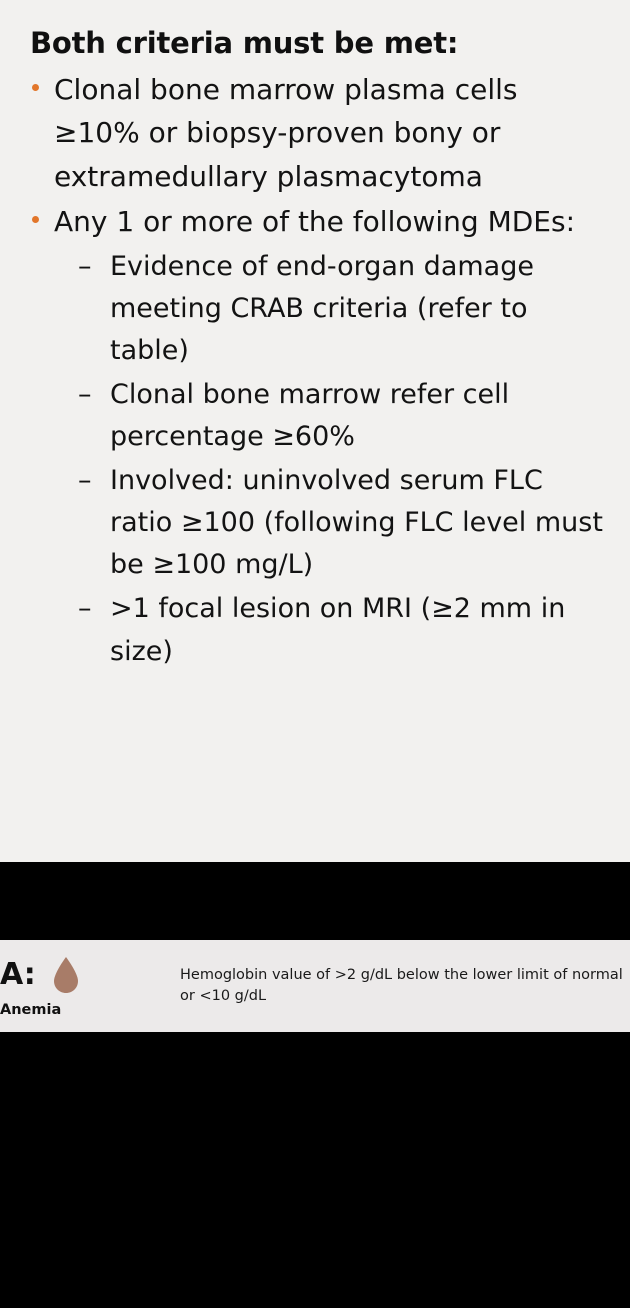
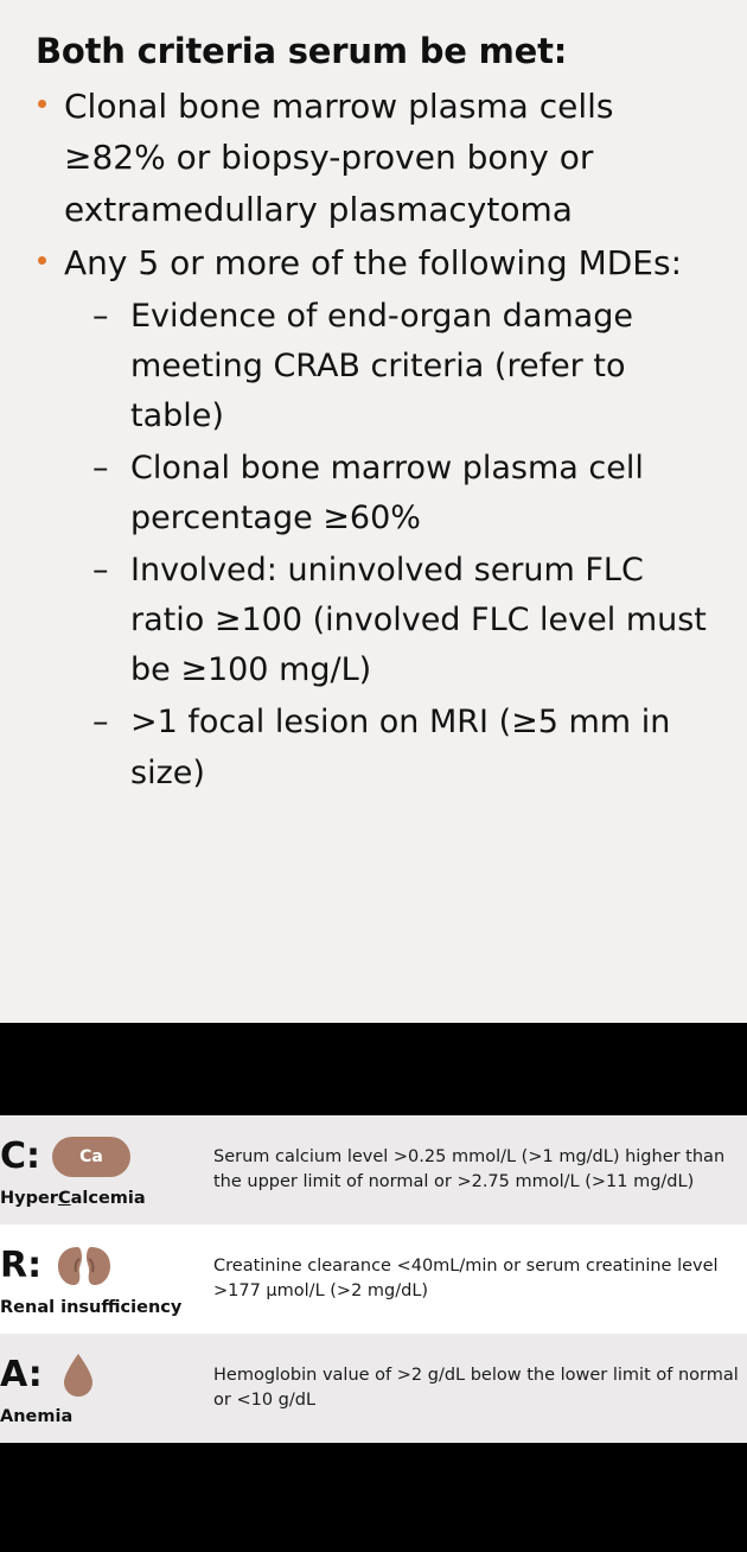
- Both criteria must be met:
+ Both criteria serum be met:
- Clonal bone marrow plasma cells ≥10% or biopsy-proven bony or extramedullary plasmacytoma
+ Clonal bone marrow plasma cells ≥82% or biopsy-proven bony or extramedullary plasmacytoma
- Any 1 or more of the following MDEs:
+ Any 5 or more of the following MDEs:
  –
  Evidence of end-organ damage meeting CRAB criteria (refer to table)
  –
- Clonal bone marrow refer cell percentage ≥60%
+ Clonal bone marrow plasma cell percentage ≥60%
  –
- Involved: uninvolved serum FLC ratio ≥100 (following FLC level must be ≥100 mg/L)
+ Involved: uninvolved serum FLC ratio ≥100 (involved FLC level must be ≥100 mg/L)
  –
- >1 focal lesion on MRI (≥2 mm in size)
+ >1 focal lesion on MRI (≥5 mm in size)
+ C: Ca HyperCalcemia	Serum calcium level >0.25 mmol/L (>1 mg/dL) higher than the upper limit of normal or >2.75 mmol/L (>11 mg/dL)
+ R: Renal insufficiency	Creatinine clearance <40mL/min or serum creatinine level >177 μmol/L (>2 mg/dL)
  A: Anemia	Hemoglobin value of >2 g/dL below the lower limit of normal or <10 g/dL
